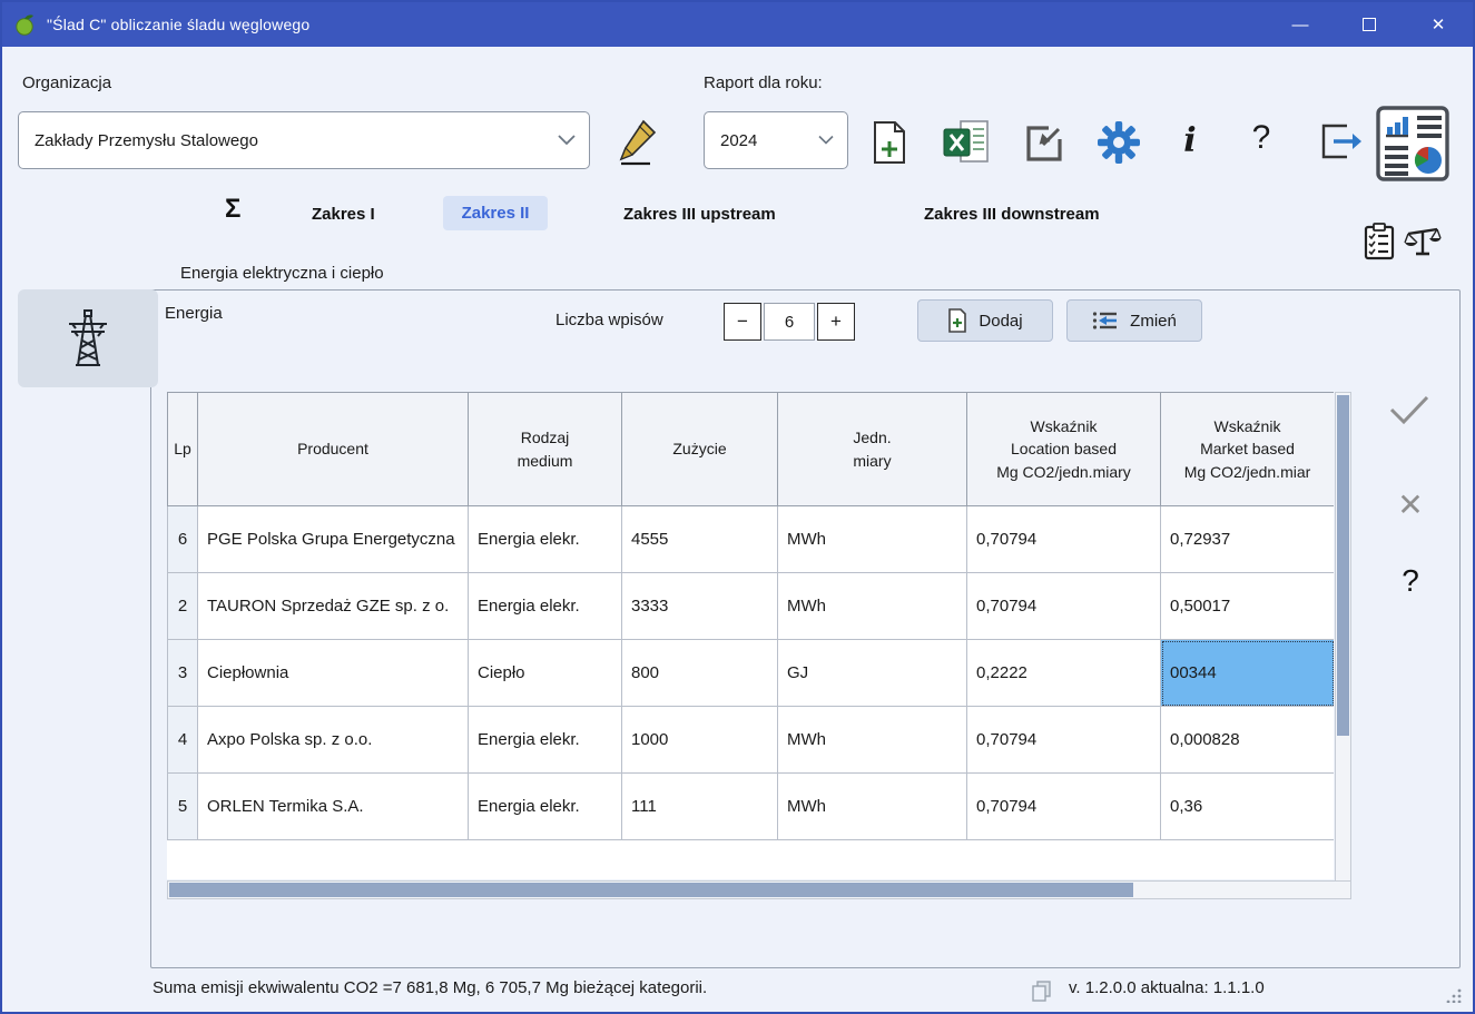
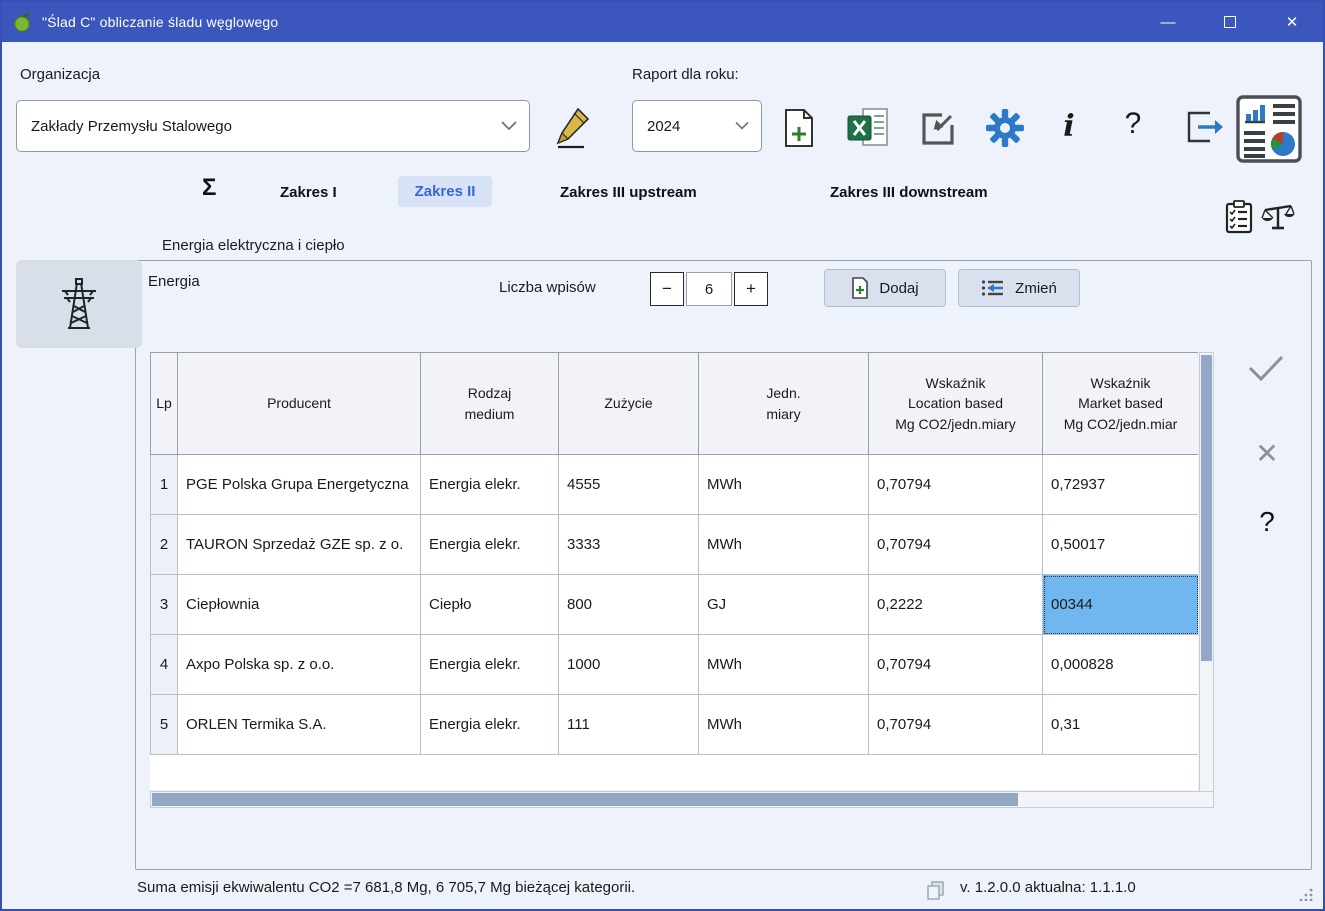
  "Ślad C" obliczanie śladu węglowego
  —
  ✕
  Organizacja
  Raport dla roku:
  Zakłady Przemysłu Stalowego
  2024
  i
  ?
  Σ
  Zakres I
  Zakres II
  Zakres III upstream
  Zakres III downstream
  Energia elektryczna i ciepło
  Energia
  Liczba wpisów
  −
  6
  +
  Dodaj
  Zmień
  Lp	Producent	Rodzaj medium	Zużycie	Jedn. miary	Wskaźnik Location based Mg CO2/jedn.miary	Wskaźnik Market based Mg CO2/jedn.miar
- 6	PGE Polska Grupa Energetyczna	Energia elekr.	4555	MWh	0,70794	0,72937
+ 1	PGE Polska Grupa Energetyczna	Energia elekr.	4555	MWh	0,70794	0,72937
  2	TAURON Sprzedaż GZE sp. z o.	Energia elekr.	3333	MWh	0,70794	0,50017
  3	Ciepłownia	Ciepło	800	GJ	0,2222	00344
  4	Axpo Polska sp. z o.o.	Energia elekr.	1000	MWh	0,70794	0,000828
- 5	ORLEN Termika S.A.	Energia elekr.	111	MWh	0,70794	0,36
+ 5	ORLEN Termika S.A.	Energia elekr.	111	MWh	0,70794	0,31
  ✕
  ?
  Suma emisji ekwiwalentu CO2 =7 681,8 Mg, 6 705,7 Mg bieżącej kategorii.
  v. 1.2.0.0 aktualna: 1.1.1.0
